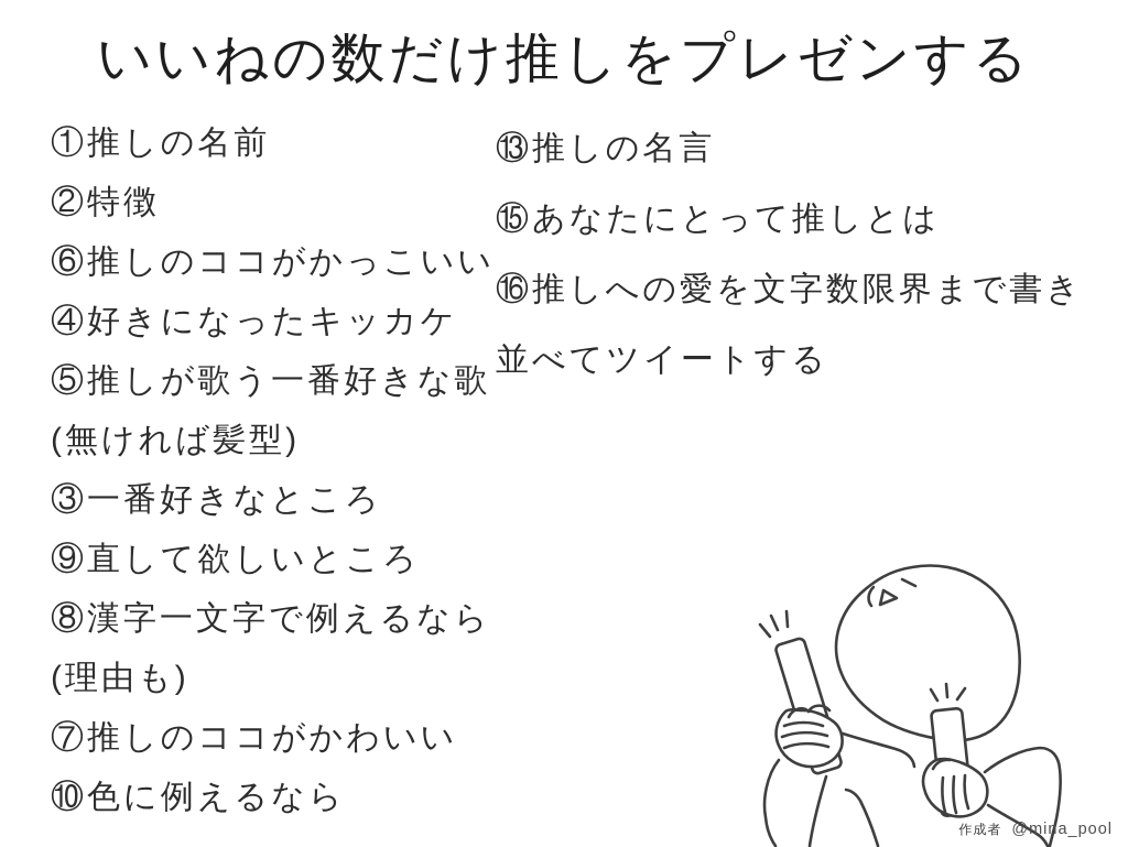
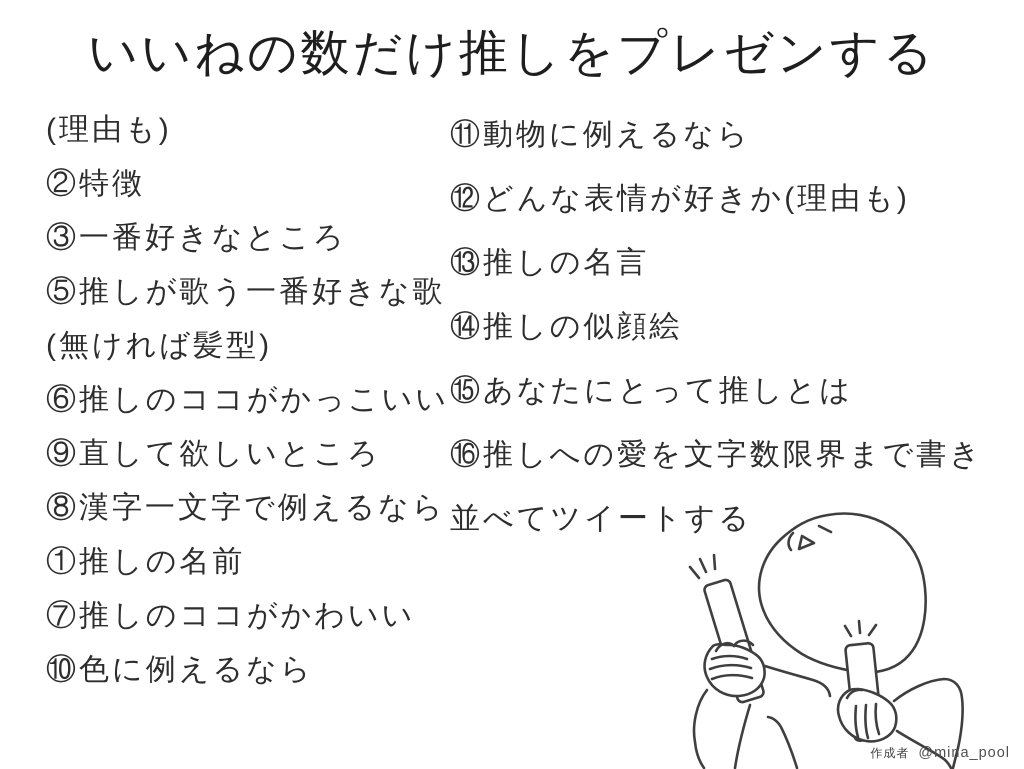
  いいねの数だけ推しをプレゼンする
- ①推しの名前
+ (理由も)
  ②特徴
- ⑥推しのココがかっこいい
+ ③一番好きなところ
- ④好きになったキッカケ
  ⑤推しが歌う一番好きな歌
  (無ければ髪型)
- ③一番好きなところ
+ ⑥推しのココがかっこいい
  ⑨直して欲しいところ
  ⑧漢字一文字で例えるなら
- (理由も)
+ ①推しの名前
  ⑦推しのココがかわいい
  ⑩色に例えるなら
+ ⑪動物に例えるなら
+ ⑫どんな表情が好きか(理由も)
  ⑬推しの名言
+ ⑭推しの似顔絵
  ⑮あなたにとって推しとは
  ⑯推しへの愛を文字数限界まで書き
  並べてツイートする
  作成者 @mina_pool
